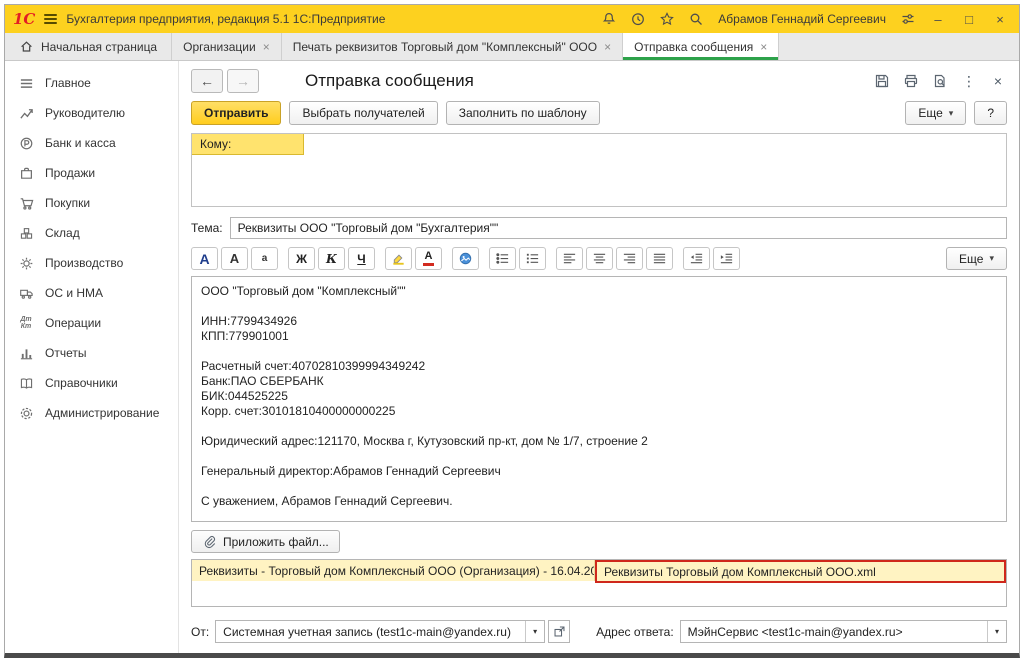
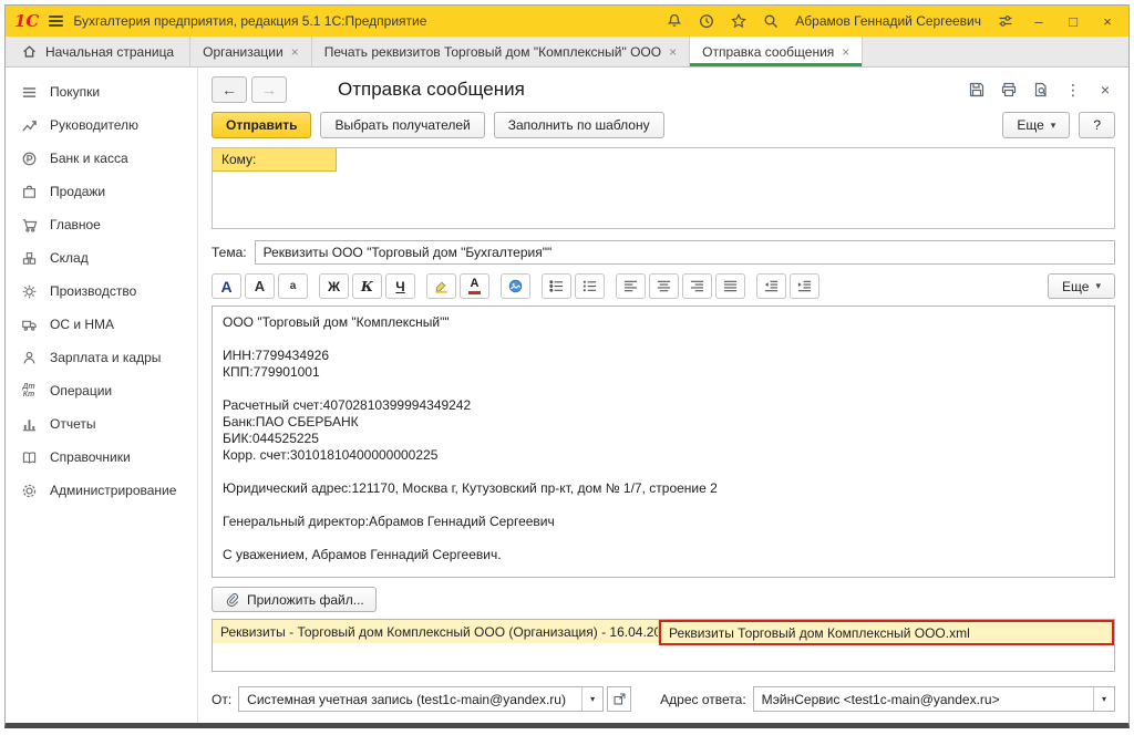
  1С
  Бухгалтерия предприятия, редакция 5.1 1С:Предприятие
  Абрамов Геннадий Сергеевич
  –
  □
  ×
  Начальная страница
  Организации
  ×
  Печать реквизитов Торговый дом "Комплексный" ООО
  ×
  Отправка сообщения
  ×
- Главное
+ Покупки
  Руководителю
  Банк и касса
  Продажи
- Покупки
+ Главное
  Склад
  Производство
  ОС и НМА
+ Зарплата и кадры
  Операции
  Отчеты
  Справочники
  Администрирование
  ←
  →
  Отправка сообщения
  ⋮
  ×
  Отправить
  Выбрать получателей
  Заполнить по шаблону
  Еще
  ▾
  ?
  Кому:
  Тема:
  Реквизиты ООО "Торговый дом "Бухгалтерия""
  А
  А
  а
  Ж
  К
  Ч
  А
  Еще
  ▾
  ООО "Торговый дом "Комплексный""
  ИНН:7799434926
  КПП:779901001
  Расчетный счет:40702810399994349242
  Банк:ПАО СБЕРБАНК
  БИК:044525225
  Корр. счет:30101810400000000225
  Юридический адрес:121170, Москва г, Кутузовский пр-кт, дом № 1/7, строение 2
  Генеральный директор:Абрамов Геннадий Сергеевич
  С уважением, Абрамов Геннадий Сергеевич.
  Приложить файл...
  Реквизиты - Торговый дом Комплексный ООО (Организация) - 16.04.20
  Реквизиты Торговый дом Комплексный ООО.xml
  От:
  Системная учетная запись (test1c-main@yandex.ru)
  ▾
  Адрес ответа:
  МэйнСервис <test1c-main@yandex.ru>
  ▾
